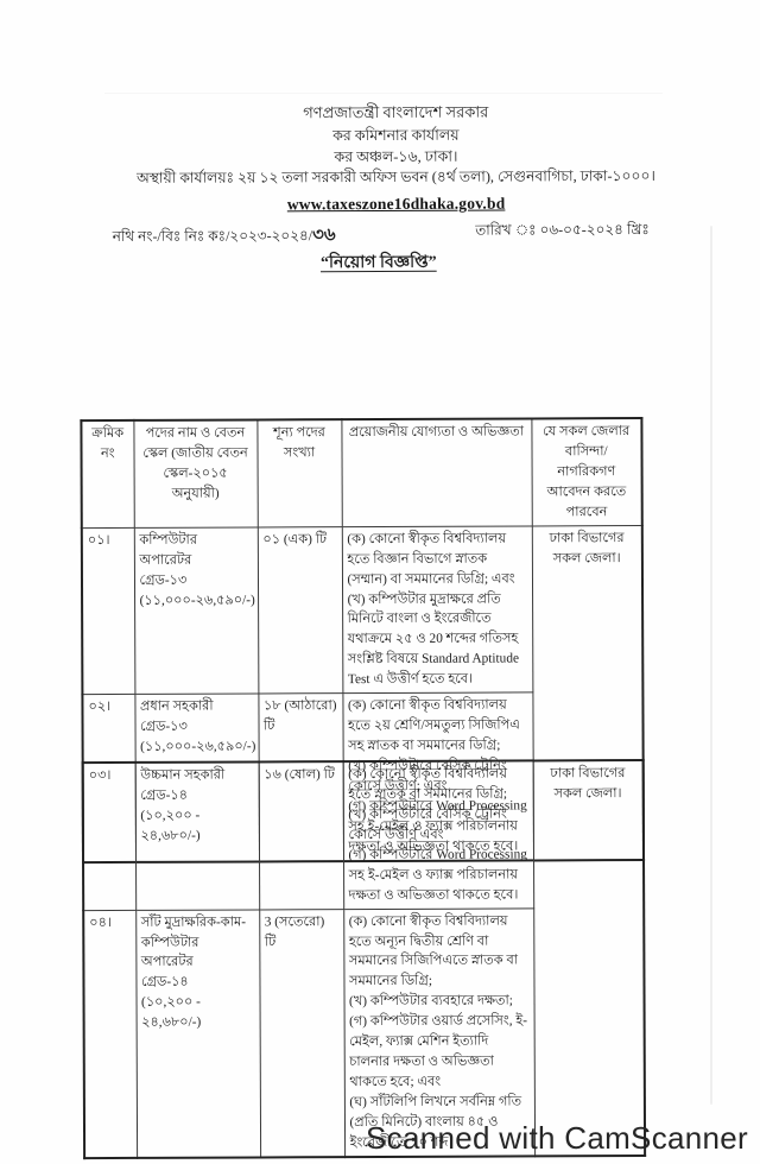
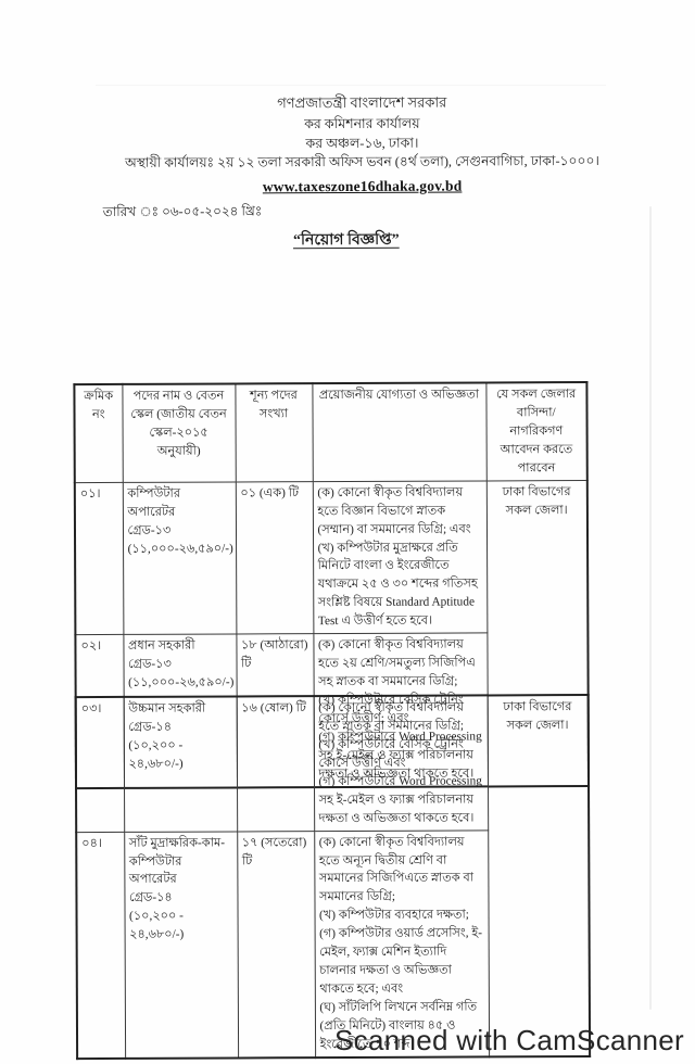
  গণপ্রজাতন্ত্রী বাংলাদেশ সরকার
  কর কমিশনার কার্যালয়
  কর অঞ্চল-১৬, ঢাকা।
  অস্থায়ী কার্যালয়ঃ ২য় ১২ তলা সরকারী অফিস ভবন (৪র্থ তলা), সেগুনবাগিচা, ঢাকা-১০০০।
  www.taxeszone16dhaka.gov.bd
- নথি নং-/বিঃ নিঃ কঃ/২০২৩-২০২৪/৩৬
  তারিখ ঃ ০৬-০৫-২০২৪ খ্রিঃ
  “নিয়োগ বিজ্ঞপ্তি”
  ক্রমিক নং	পদের নাম ও বেতন স্কেল (জাতীয় বেতন স্কেল-২০১৫ অনুযায়ী)	শূন্য পদের সংখ্যা	প্রয়োজনীয় যোগ্যতা ও অভিজ্ঞতা	যে সকল জেলার বাসিন্দা/নাগরিকগণ আবেদন করতে পারবেন
- ০১।	কম্পিউটার অপারেটর গ্রেড-১৩ (১১,০০০-২৬,৫৯০/-)	০১ (এক) টি	(ক) কোনো স্বীকৃত বিশ্ববিদ্যালয় হতে বিজ্ঞান বিভাগে স্নাতক (সম্মান) বা সমমানের ডিগ্রি; এবং (খ) কম্পিউটার মুদ্রাক্ষরে প্রতি মিনিটে বাংলা ও ইংরেজীতে যথাক্রমে ২৫ ও 20 শব্দের গতিসহ সংশ্লিষ্ট বিষয়ে Standard Aptitude Test এ উত্তীর্ণ হতে হবে।	ঢাকা বিভাগের সকল জেলা।
+ ০১।	কম্পিউটার অপারেটর গ্রেড-১৩ (১১,০০০-২৬,৫৯০/-)	০১ (এক) টি	(ক) কোনো স্বীকৃত বিশ্ববিদ্যালয় হতে বিজ্ঞান বিভাগে স্নাতক (সম্মান) বা সমমানের ডিগ্রি; এবং (খ) কম্পিউটার মুদ্রাক্ষরে প্রতি মিনিটে বাংলা ও ইংরেজীতে যথাক্রমে ২৫ ও ৩০ শব্দের গতিসহ সংশ্লিষ্ট বিষয়ে Standard Aptitude Test এ উত্তীর্ণ হতে হবে।	ঢাকা বিভাগের সকল জেলা।
  ০২।	প্রধান সহকারী গ্রেড-১৩ (১১,০০০-২৬,৫৯০/-)	১৮ (আঠারো) টি	(ক) কোনো স্বীকৃত বিশ্ববিদ্যালয় হতে ২য় শ্রেণি/সমতুল্য সিজিপিএ সহ স্নাতক বা সমমানের ডিগ্রি; (খ) কম্পিউটারে বেসিক ট্রেনিং কোর্সে উত্তীর্ণ; এবং (গ) কম্পিউটারে Word Processing সহ ই-মেইল ও ফ্যাক্স পরিচালনায় দক্ষতা ও অভিজ্ঞতা থাকতে হবে।
  ০৩।	উচ্চমান সহকারী গ্রেড-১৪ (১০,২০০ - ২৪,৬৮০/-)	১৬ (ষোল) টি	(ক) কোনো স্বীকৃত বিশ্ববিদ্যালয় হতে স্নাতক বা সমমানের ডিগ্রি; (খ) কম্পিউটারে বেসিক ট্রেনিং কোর্সে উত্তীর্ণ এবং (গ) কম্পিউটারে Word Processing সহ ই-মেইল ও ফ্যাক্স পরিচালনায় দক্ষতা ও অভিজ্ঞতা থাকতে হবে।	ঢাকা বিভাগের সকল জেলা।
- ০৪।	সাঁট মুদ্রাক্ষরিক-কাম-কম্পিউটার অপারেটর গ্রেড-১৪ (১০,২০০ - ২৪,৬৮০/-)	3 (সতেরো) টি	(ক) কোনো স্বীকৃত বিশ্ববিদ্যালয় হতে অন্যূন দ্বিতীয় শ্রেণি বা সমমানের সিজিপিএতে স্নাতক বা সমমানের ডিগ্রি; (খ) কম্পিউটার ব্যবহারে দক্ষতা; (গ) কম্পিউটার ওয়ার্ড প্রসেসিং, ই-মেইল, ফ্যাক্স মেশিন ইত্যাদি চালনার দক্ষতা ও অভিজ্ঞতা থাকতে হবে; এবং (ঘ) সাঁটলিপি লিখনে সর্বনিম্ন গতি (প্রতি মিনিটে) বাংলায় ৪৫ ও ইংরেজীতে ৭০ শব্দ
+ ০৪।	সাঁট মুদ্রাক্ষরিক-কাম-কম্পিউটার অপারেটর গ্রেড-১৪ (১০,২০০ - ২৪,৬৮০/-)	১৭ (সতেরো) টি	(ক) কোনো স্বীকৃত বিশ্ববিদ্যালয় হতে অন্যূন দ্বিতীয় শ্রেণি বা সমমানের সিজিপিএতে স্নাতক বা সমমানের ডিগ্রি; (খ) কম্পিউটার ব্যবহারে দক্ষতা; (গ) কম্পিউটার ওয়ার্ড প্রসেসিং, ই-মেইল, ফ্যাক্স মেশিন ইত্যাদি চালনার দক্ষতা ও অভিজ্ঞতা থাকতে হবে; এবং (ঘ) সাঁটলিপি লিখনে সর্বনিম্ন গতি (প্রতি মিনিটে) বাংলায় ৪৫ ও ইংরেজীতে ৭০ শব্দ
  Scanned with CamScanner
